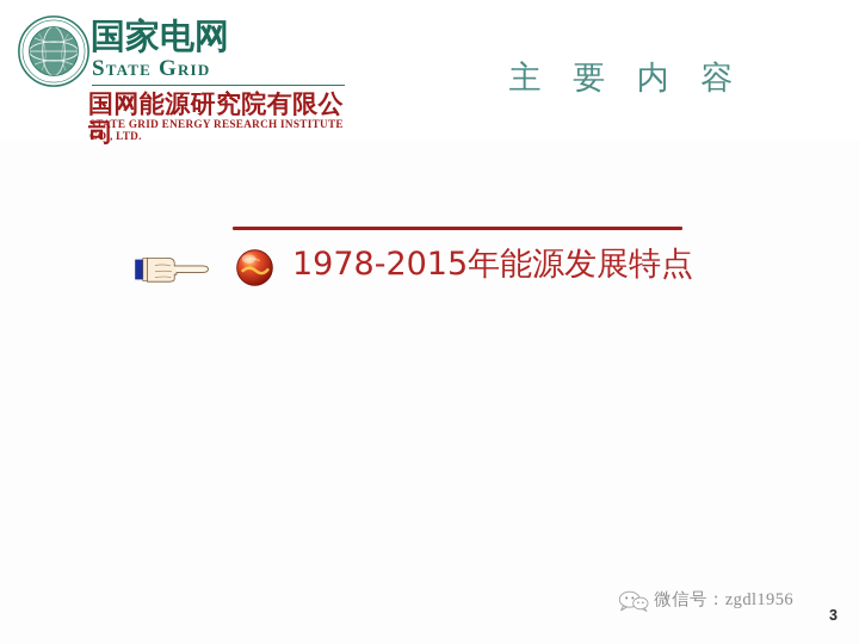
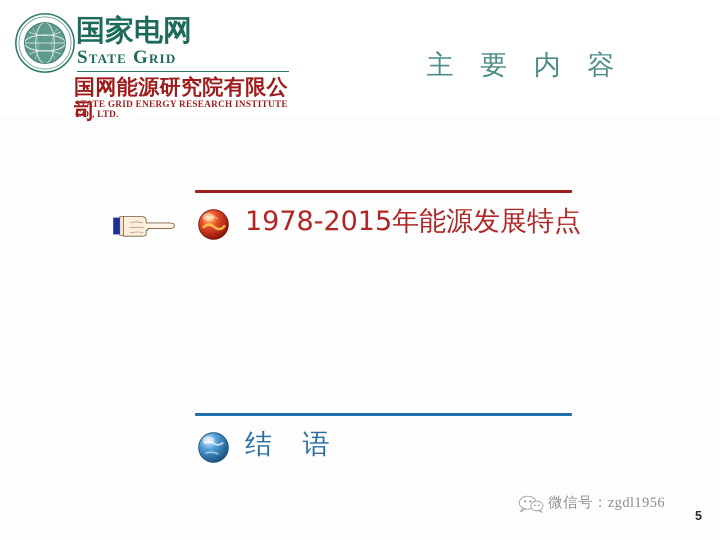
  国家电网
  State Grid
  国网能源研究院有限公司
  STATE GRID ENERGY RESEARCH INSTITUTE CO., LTD.
  主 要 内 容
  1978-2015年能源发展特点
+ 结 语
  微信号：zgdl1956
- 3
+ 5
